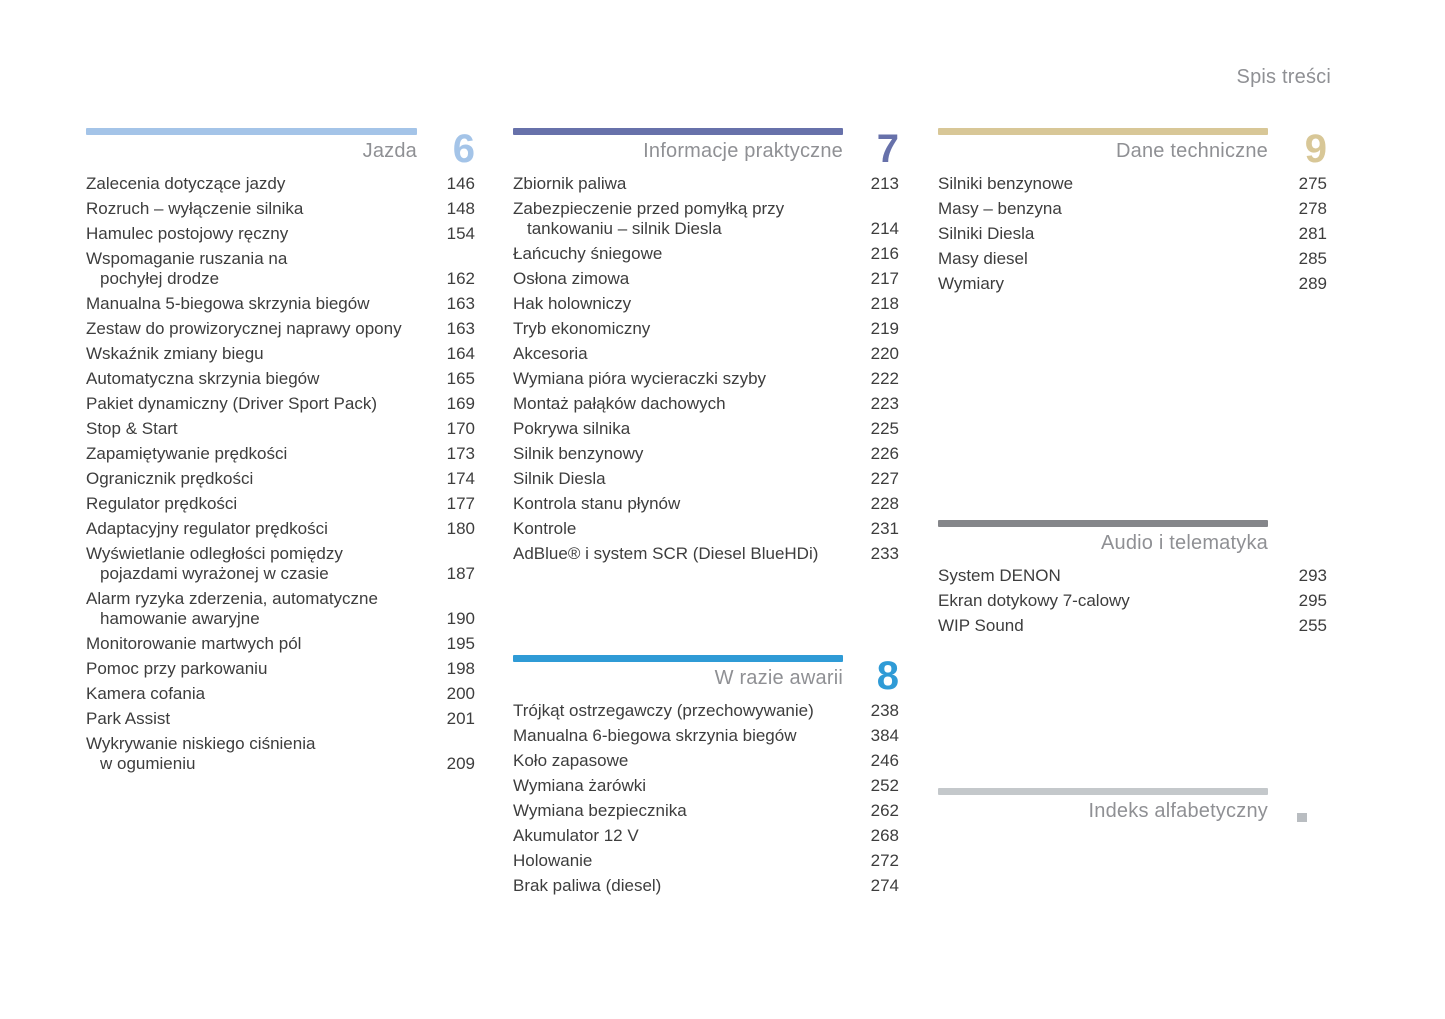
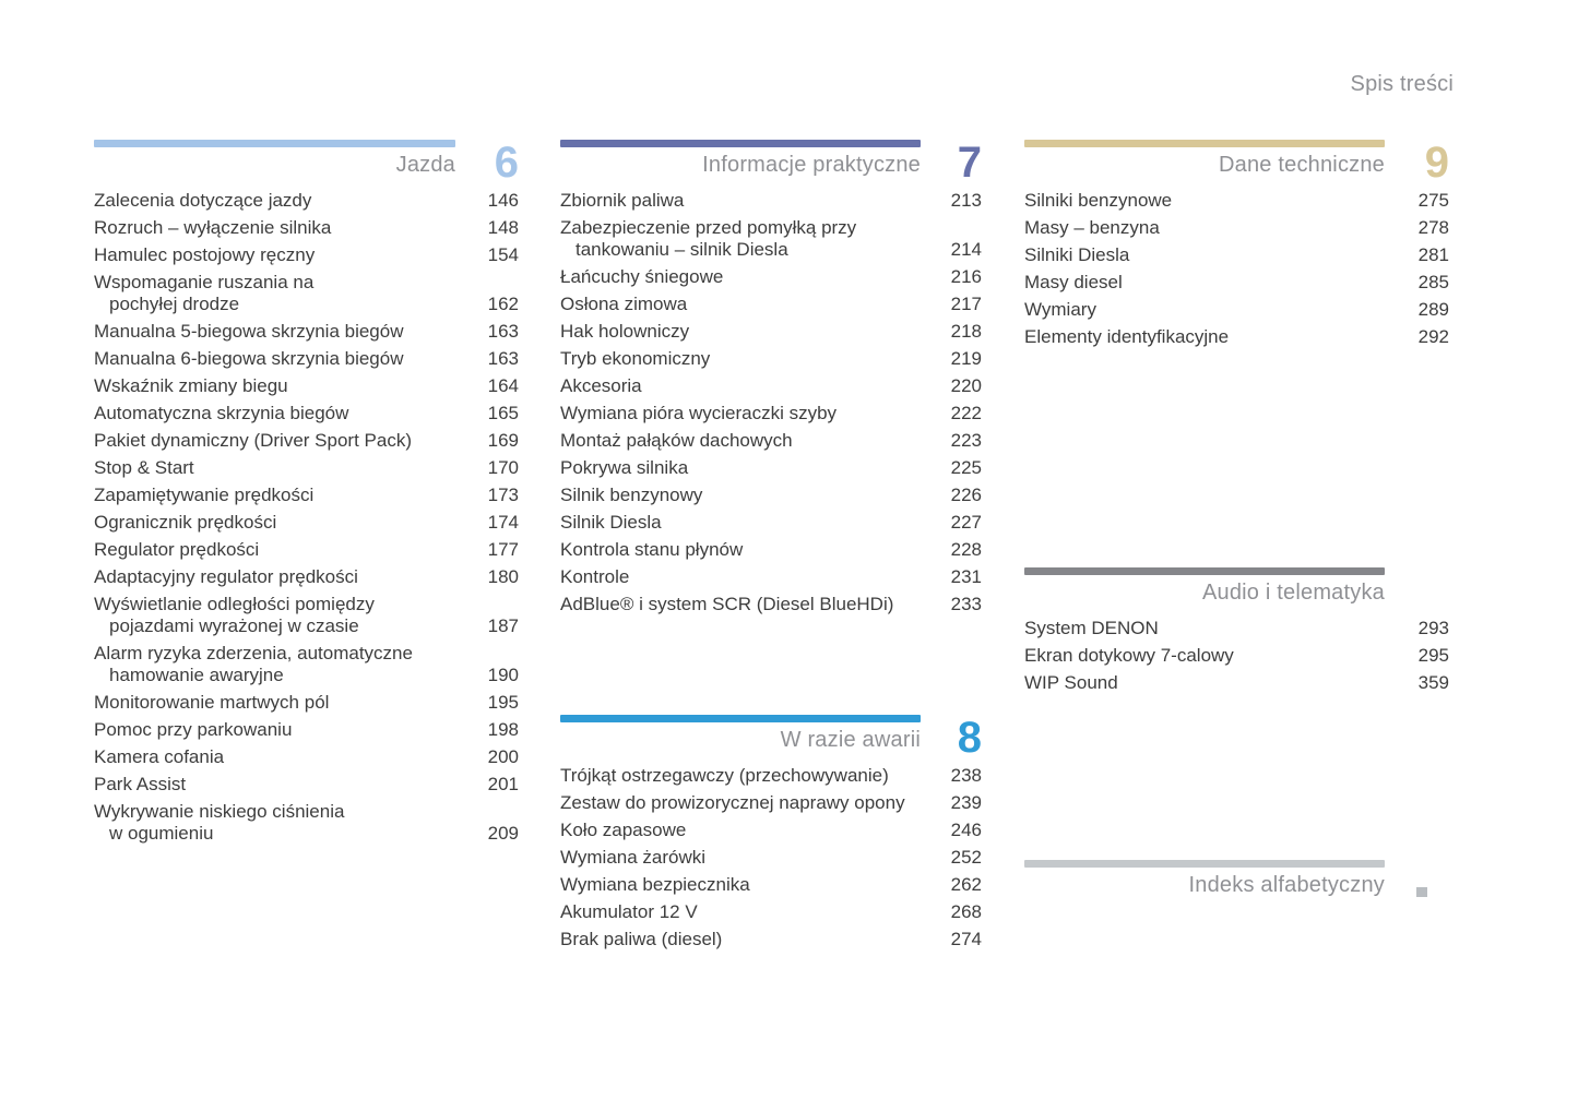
  Spis treści
  Jazda
  6
  Zalecenia dotyczące jazdy
  146
  Rozruch – wyłączenie silnika
  148
  Hamulec postojowy ręczny
  154
  Wspomaganie ruszania na
  pochyłej drodze
  162
  Manualna 5-biegowa skrzynia biegów
  163
- Zestaw do prowizorycznej naprawy opony
+ Manualna 6-biegowa skrzynia biegów
  163
  Wskaźnik zmiany biegu
  164
  Automatyczna skrzynia biegów
  165
  Pakiet dynamiczny (Driver Sport Pack)
  169
  Stop & Start
  170
  Zapamiętywanie prędkości
  173
  Ogranicznik prędkości
  174
  Regulator prędkości
  177
  Adaptacyjny regulator prędkości
  180
  Wyświetlanie odległości pomiędzy
  pojazdami wyrażonej w czasie
  187
  Alarm ryzyka zderzenia, automatyczne
  hamowanie awaryjne
  190
  Monitorowanie martwych pól
  195
  Pomoc przy parkowaniu
  198
  Kamera cofania
  200
  Park Assist
  201
  Wykrywanie niskiego ciśnienia
  w ogumieniu
  209
  Informacje praktyczne
  7
  Zbiornik paliwa
  213
  Zabezpieczenie przed pomyłką przy
  tankowaniu – silnik Diesla
  214
  Łańcuchy śniegowe
  216
  Osłona zimowa
  217
  Hak holowniczy
  218
  Tryb ekonomiczny
  219
  Akcesoria
  220
  Wymiana pióra wycieraczki szyby
  222
  Montaż pałąków dachowych
  223
  Pokrywa silnika
  225
  Silnik benzynowy
  226
  Silnik Diesla
  227
  Kontrola stanu płynów
  228
  Kontrole
  231
  AdBlue® i system SCR (Diesel BlueHDi)
  233
  W razie awarii
  8
  Trójkąt ostrzegawczy (przechowywanie)
  238
- Manualna 6-biegowa skrzynia biegów
+ Zestaw do prowizorycznej naprawy opony
- 384
+ 239
  Koło zapasowe
  246
  Wymiana żarówki
  252
  Wymiana bezpiecznika
  262
  Akumulator 12 V
  268
- Holowanie
- 272
  Brak paliwa (diesel)
  274
  Dane techniczne
  9
  Silniki benzynowe
  275
  Masy – benzyna
  278
  Silniki Diesla
  281
  Masy diesel
  285
  Wymiary
  289
+ Elementy identyfikacyjne
+ 292
  Audio i telematyka
  System DENON
  293
  Ekran dotykowy 7-calowy
  295
  WIP Sound
- 255
+ 359
  Indeks alfabetyczny
